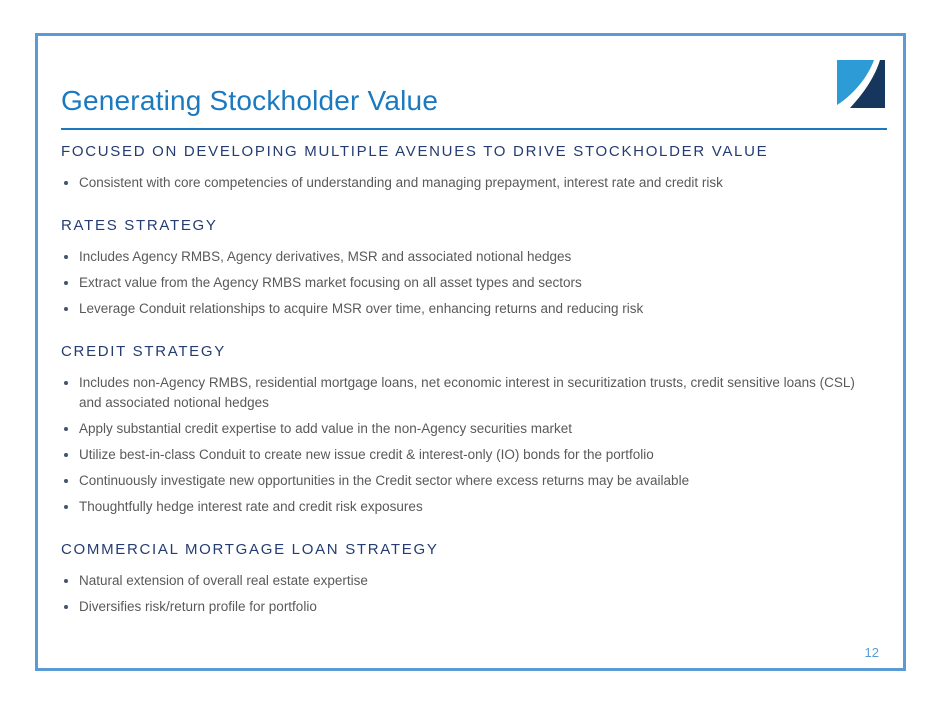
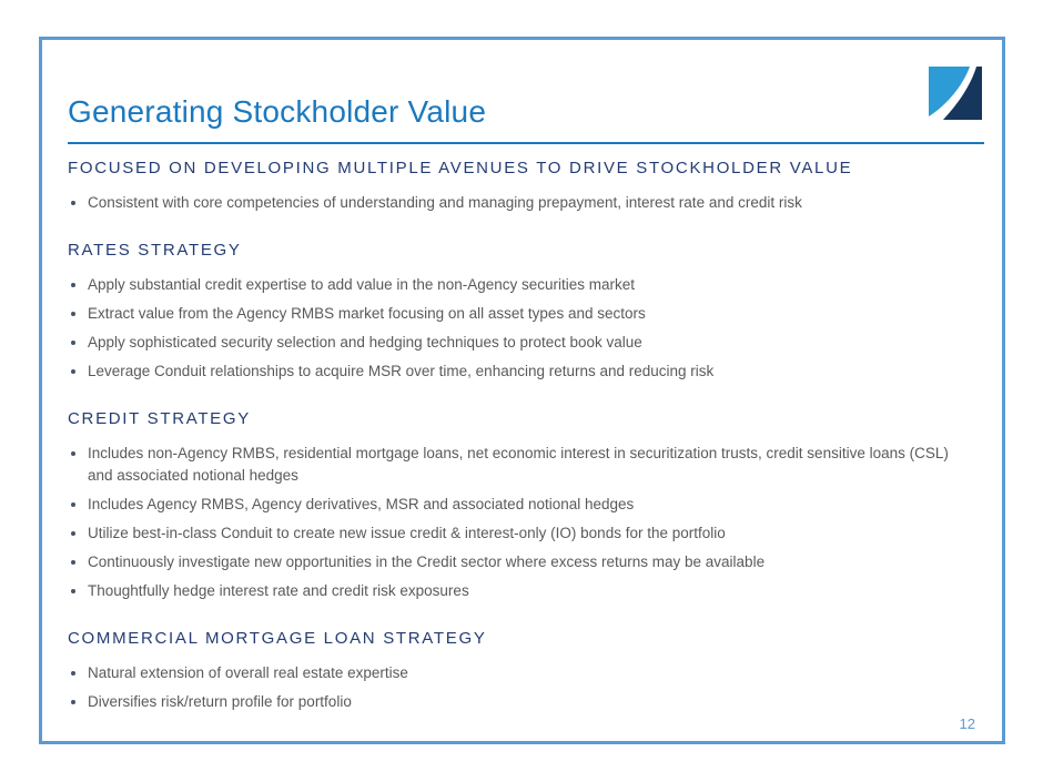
  Generating Stockholder Value
  FOCUSED ON DEVELOPING MULTIPLE AVENUES TO DRIVE STOCKHOLDER VALUE
  Consistent with core competencies of understanding and managing prepayment, interest rate and credit risk
  RATES STRATEGY
- Includes Agency RMBS, Agency derivatives, MSR and associated notional hedges
+ Apply substantial credit expertise to add value in the non-Agency securities market
  Extract value from the Agency RMBS market focusing on all asset types and sectors
+ Apply sophisticated security selection and hedging techniques to protect book value
  Leverage Conduit relationships to acquire MSR over time, enhancing returns and reducing risk
  CREDIT STRATEGY
  Includes non-Agency RMBS, residential mortgage loans, net economic interest in securitization trusts, credit sensitive loans (CSL) and associated notional hedges
- Apply substantial credit expertise to add value in the non-Agency securities market
+ Includes Agency RMBS, Agency derivatives, MSR and associated notional hedges
  Utilize best-in-class Conduit to create new issue credit & interest-only (IO) bonds for the portfolio
  Continuously investigate new opportunities in the Credit sector where excess returns may be available
  Thoughtfully hedge interest rate and credit risk exposures
  COMMERCIAL MORTGAGE LOAN STRATEGY
  Natural extension of overall real estate expertise
  Diversifies risk/return profile for portfolio
  12
